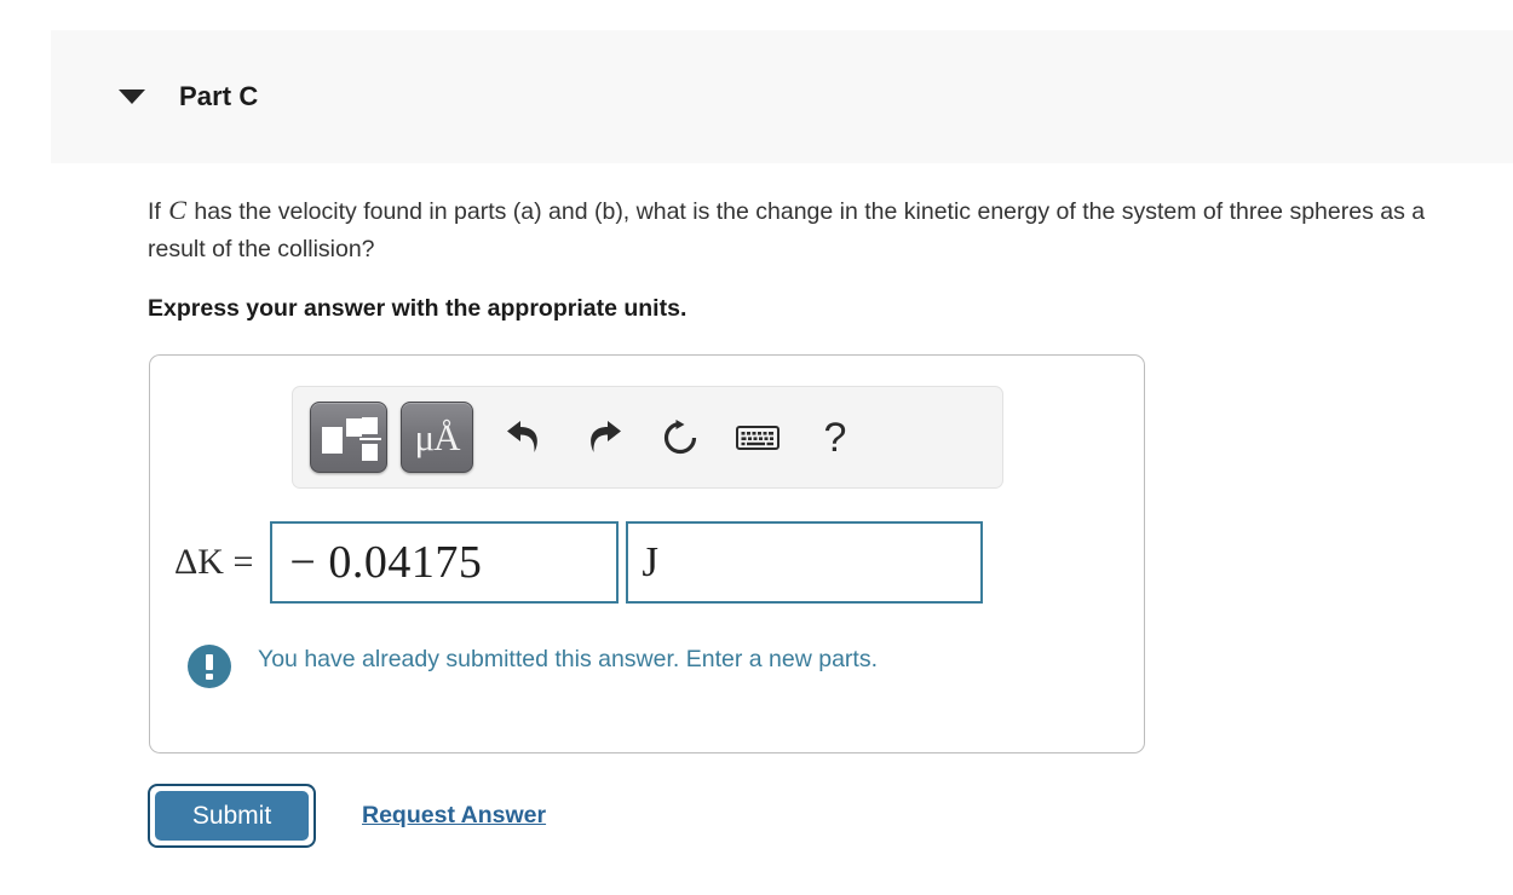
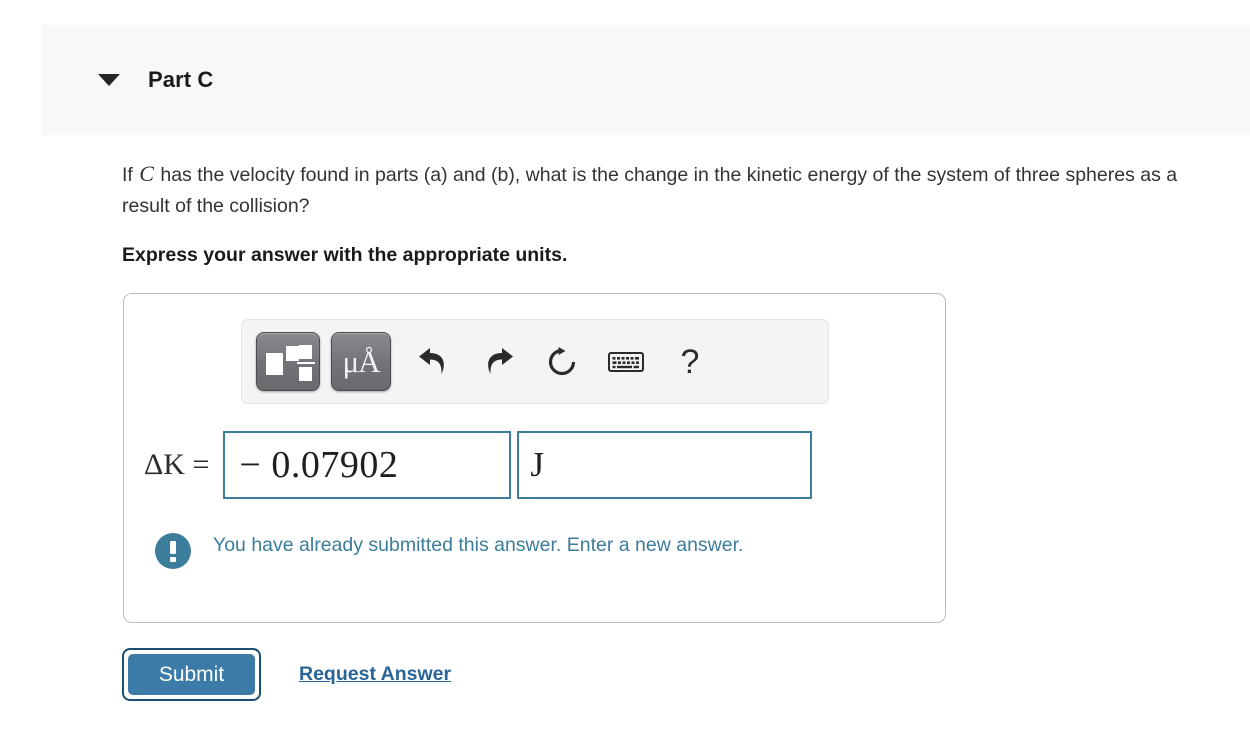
  Part C
  If C has the velocity found in parts (a) and (b), what is the change in the kinetic energy of the system of three spheres as a result of the collision?
  Express your answer with the appropriate units.
  μÅ
  ?
  ΔK =
- − 0.04175
+ − 0.07902
  J
- You have already submitted this answer. Enter a new parts.
+ You have already submitted this answer. Enter a new answer.
  Submit
  Request Answer
